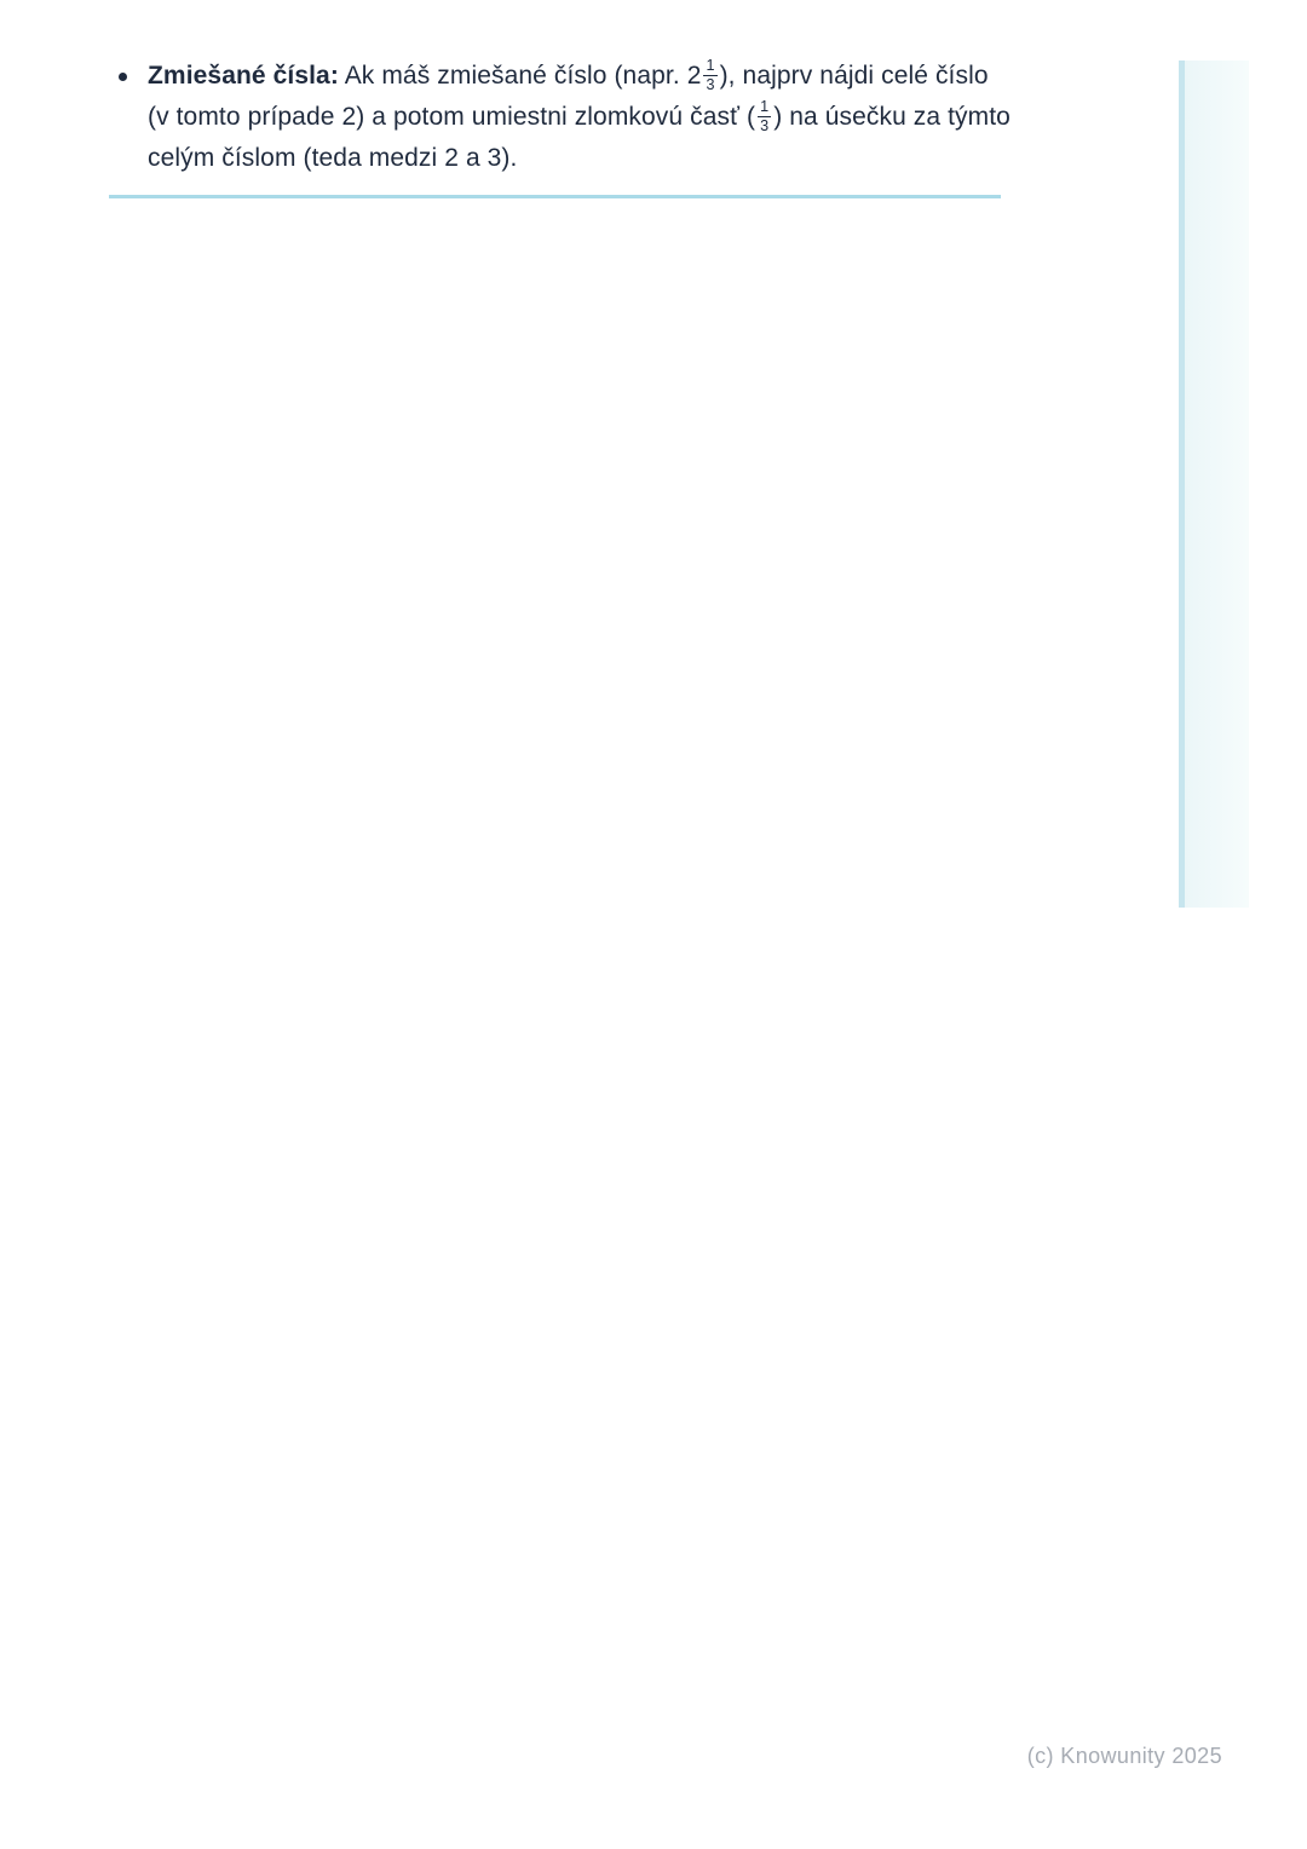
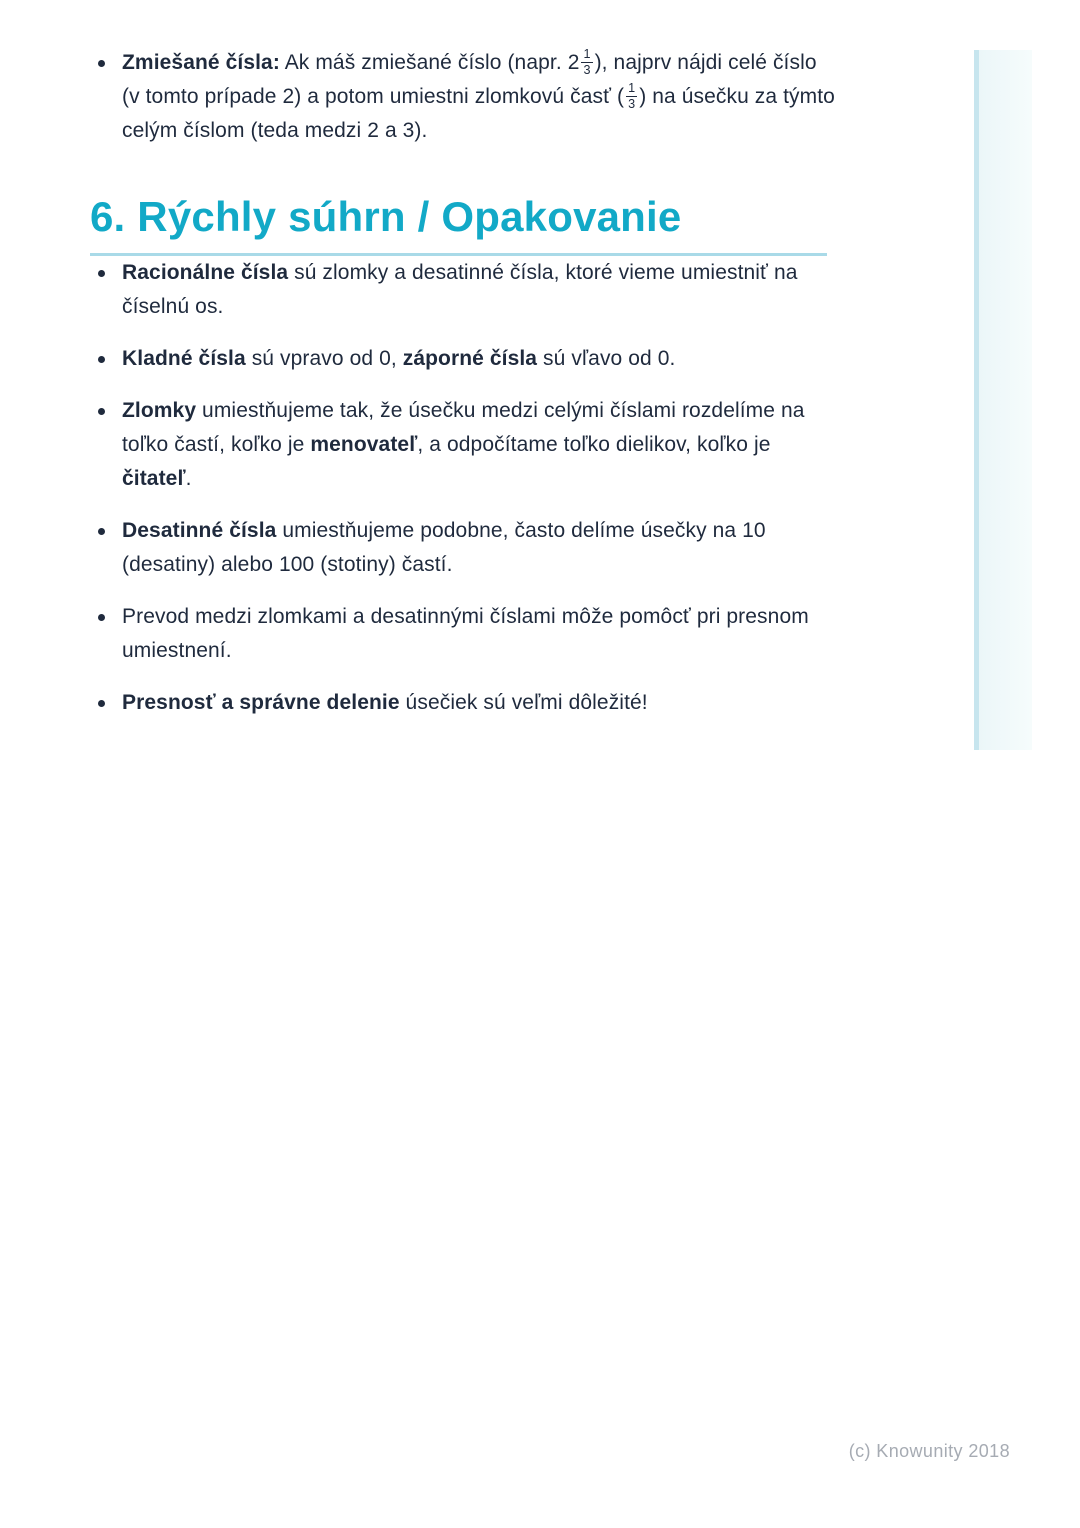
  Zmiešané čísla: Ak máš zmiešané číslo (napr. 2
  1
  3
  ), najprv nájdi celé číslo (v tomto prípade 2) a potom umiestni zlomkovú časť (
  1
  3
  ) na úsečku za týmto celým číslom (teda medzi 2 a 3).
+ 6. Rýchly súhrn / Opakovanie
+ Racionálne čísla sú zlomky a desatinné čísla, ktoré vieme umiestniť na číselnú os.
+ Kladné čísla sú vpravo od 0, záporné čísla sú vľavo od 0.
+ Zlomky umiestňujeme tak, že úsečku medzi celými číslami rozdelíme na toľko častí, koľko je menovateľ, a odpočítame toľko dielikov, koľko je čitateľ.
+ Desatinné čísla umiestňujeme podobne, často delíme úsečky na 10 (desatiny) alebo 100 (stotiny) častí.
+ Prevod medzi zlomkami a desatinnými číslami môže pomôcť pri presnom umiestnení.
+ Presnosť a správne delenie úsečiek sú veľmi dôležité!
- (c) Knowunity 2025
+ (c) Knowunity 2018
